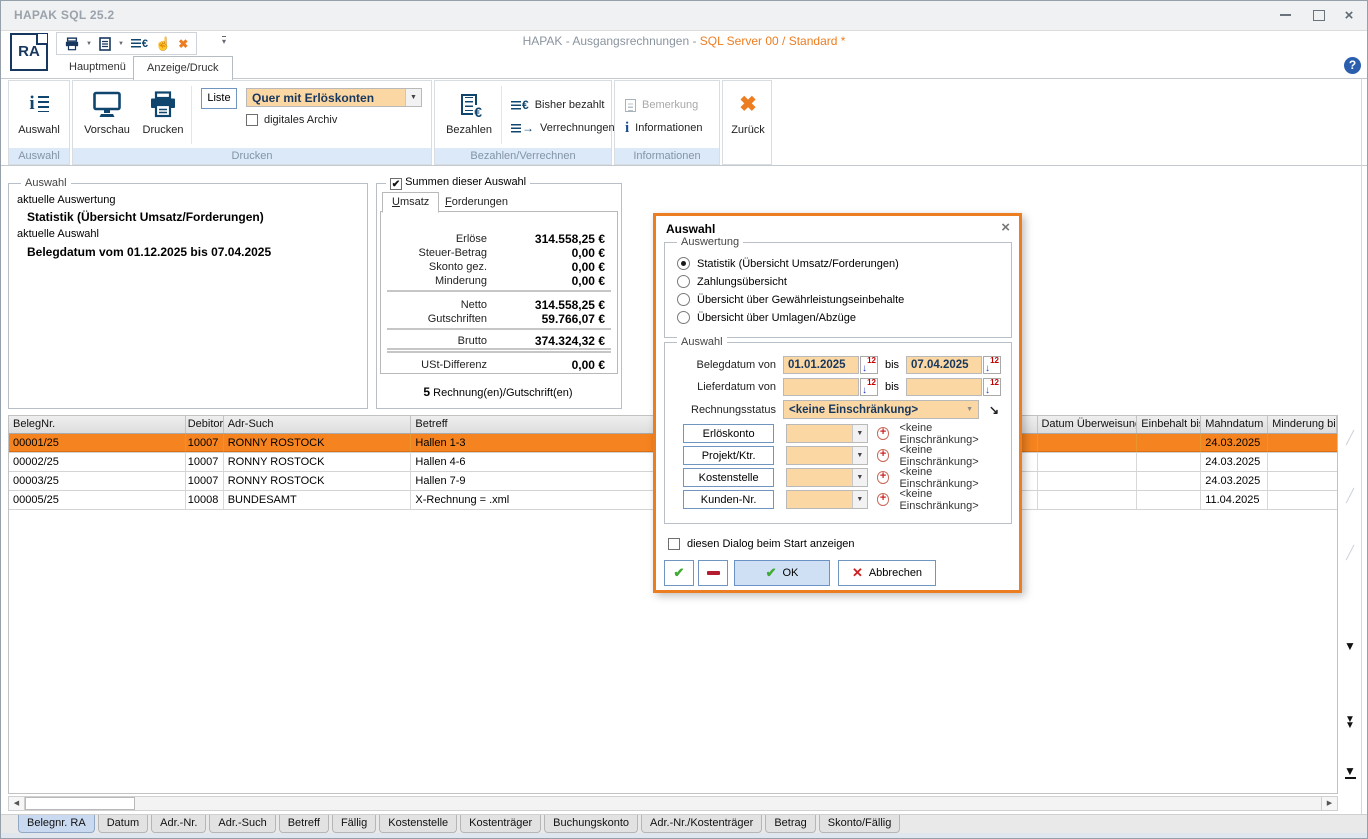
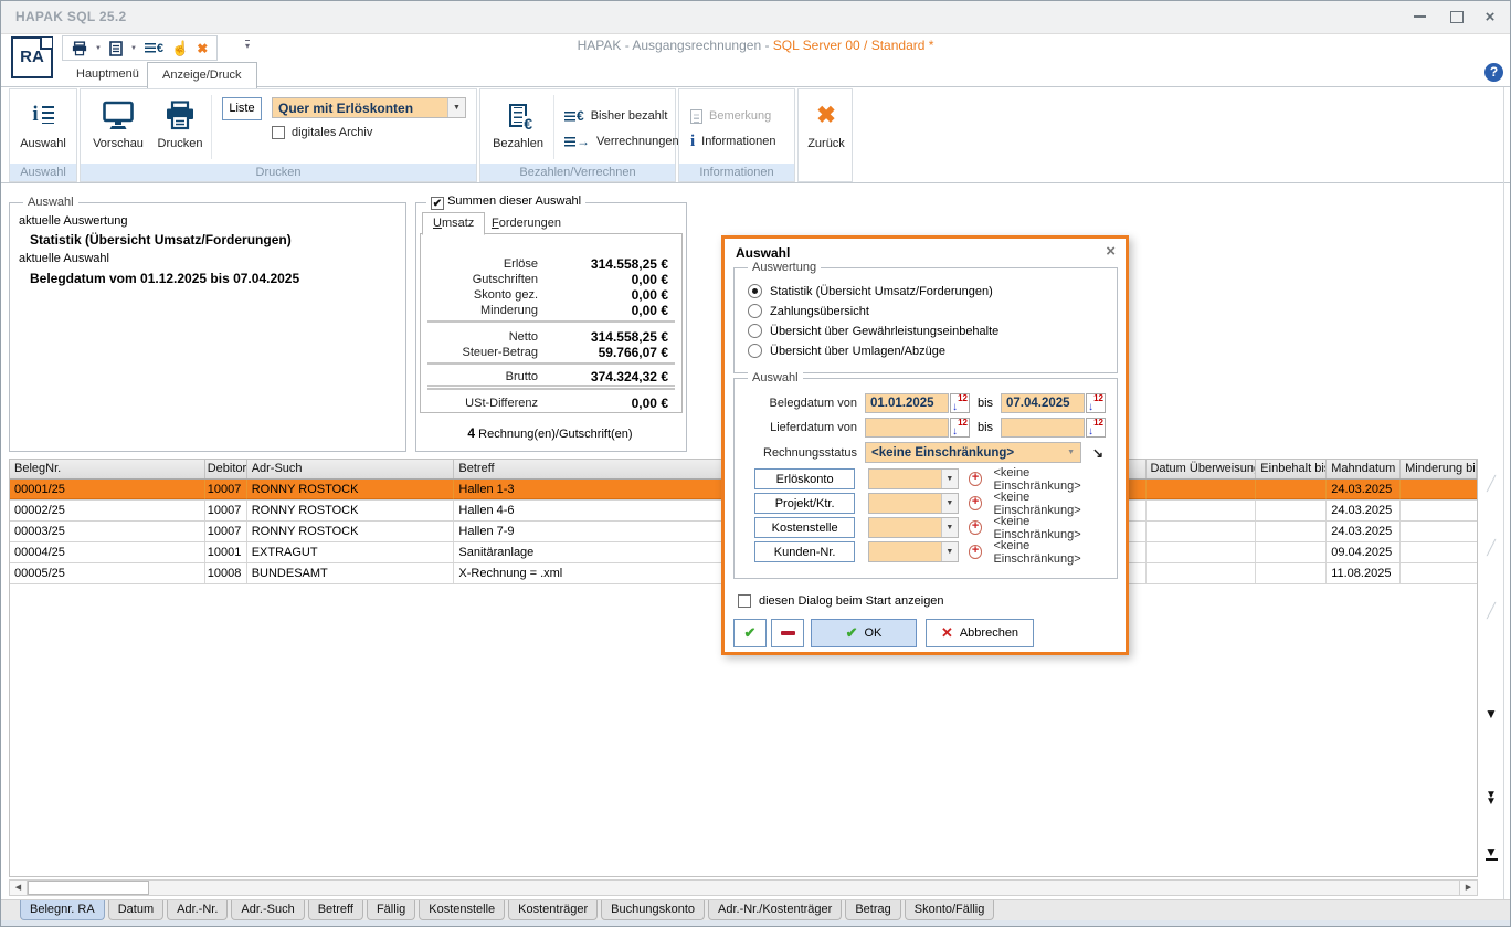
  HAPAK SQL 25.2
  ×
  RA
  €
  ☝
  ✖
  ▾
  HAPAK - Ausgangsrechnungen - SQL Server 00 / Standard *
  Hauptmenü
  Anzeige/Druck
  ?
  i
  Auswahl
  Auswahl
  Vorschau
  Drucken
  Liste
  Quer mit Erlöskonten
  digitales Archiv
  Drucken
  €
  Bezahlen
  €
  Bisher bezahlt
  →
  Verrechnungen
  Bezahlen/Verrechnen
  Bemerkung
  i
  Informationen
  Informationen
  ✖
  Zurück
  Auswahl
  aktuelle Auswertung
  Statistik (Übersicht Umsatz/Forderungen)
  aktuelle Auswahl
  Belegdatum vom 01.12.2025 bis 07.04.2025
  ✔ Summen dieser Auswahl
  Umsatz
  Forderungen
  Erlöse
  314.558,25 €
- Steuer-Betrag
+ Gutschriften
  0,00 €
  Skonto gez.
  0,00 €
  Minderung
  0,00 €
  Netto
  314.558,25 €
- Gutschriften
+ Steuer-Betrag
  59.766,07 €
  Brutto
  374.324,32 €
  USt-Differenz
  0,00 €
- 5 Rechnung(en)/Gutschrift(en)
+ 4 Rechnung(en)/Gutschrift(en)
  BelegNr.
  Debitor
  Adr-Such
  Betreff
  Datum Überweisun
  Einbehalt bi
  Mahndatum
  Minderung bi
  00001/25
  10007
  RONNY ROSTOCK
  Hallen 1-3
  24.03.2025
  00002/25
  10007
  RONNY ROSTOCK
  Hallen 4-6
  24.03.2025
  00003/25
  10007
  RONNY ROSTOCK
  Hallen 7-9
  24.03.2025
+ 00004/25
+ 10001
+ EXTRAGUT
+ Sanitäranlage
+ 09.04.2025
  00005/25
  10008
  BUNDESAMT
  X-Rechnung = .xml
- 11.04.2025
+ 11.08.2025
  ╱
  ╱
  ╱
  ▼
  ▼
  ▼
  ▼
  Belegnr. RA
  Datum
  Adr.-Nr.
  Adr.-Such
  Betreff
  Fällig
  Kostenstelle
  Kostenträger
  Buchungskonto
  Adr.-Nr./Kostenträger
  Betrag
  Skonto/Fällig
  Auswahl
  ×
  Auswertung
  Statistik (Übersicht Umsatz/Forderungen)
  Zahlungsübersicht
  Übersicht über Gewährleistungseinbehalte
  Übersicht über Umlagen/Abzüge
  Auswahl
  Belegdatum von
  01.01.2025
  12
  ↓
  bis
  07.04.2025
  12
  ↓
  Lieferdatum von
  12
  ↓
  bis
  12
  ↓
  Rechnungsstatus
  <keine Einschränkung>
  ↘
  Erlöskonto
  +
  <keine Einschränkung>
  Projekt/Ktr.
  +
  <keine Einschränkung>
  Kostenstelle
  +
  <keine Einschränkung>
  Kunden-Nr.
  +
  <keine Einschränkung>
  diesen Dialog beim Start anzeigen
  ✔
  ✔
  OK
  ✕
  Abbrechen
